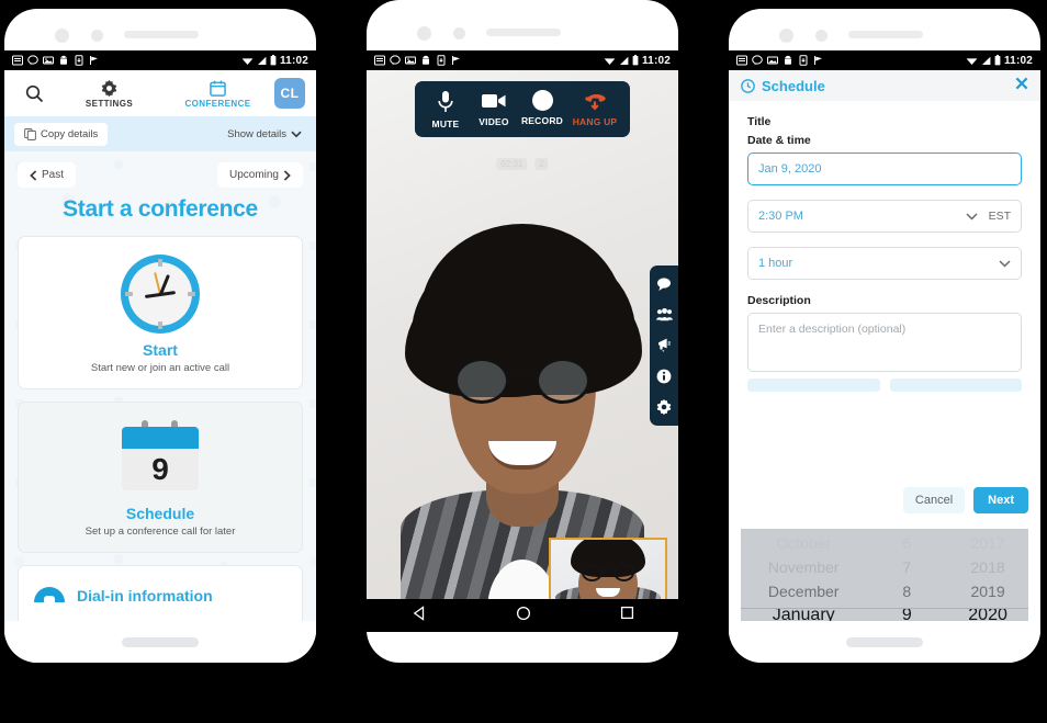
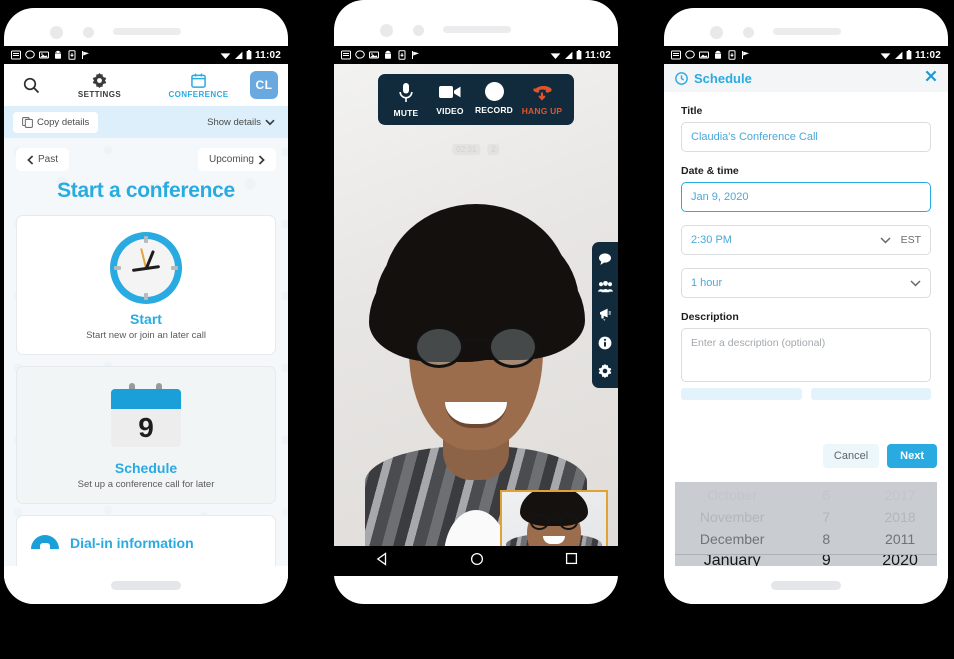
  11:02
  SETTINGS
  CONFERENCE
  CL
  Copy details
  Show details
  Past
  Upcoming
  Start a conference
  Start
- Start new or join an active call
+ Start new or join an later call
  9
  Schedule
  Set up a conference call for later
  Dial-in information
  11:02
  MUTE
  VIDEO
  RECORD
  HANG UP
  11:02
  Schedule
  Title
+ Claudia's Conference Call
  Date & time
  Jan 9, 2020
  2:30 PM
  EST
  1 hour
  Description
  Enter a description (optional)
  Cancel
  Next
  December
  January
  8
  9
- 2019
+ 2011
  2020
